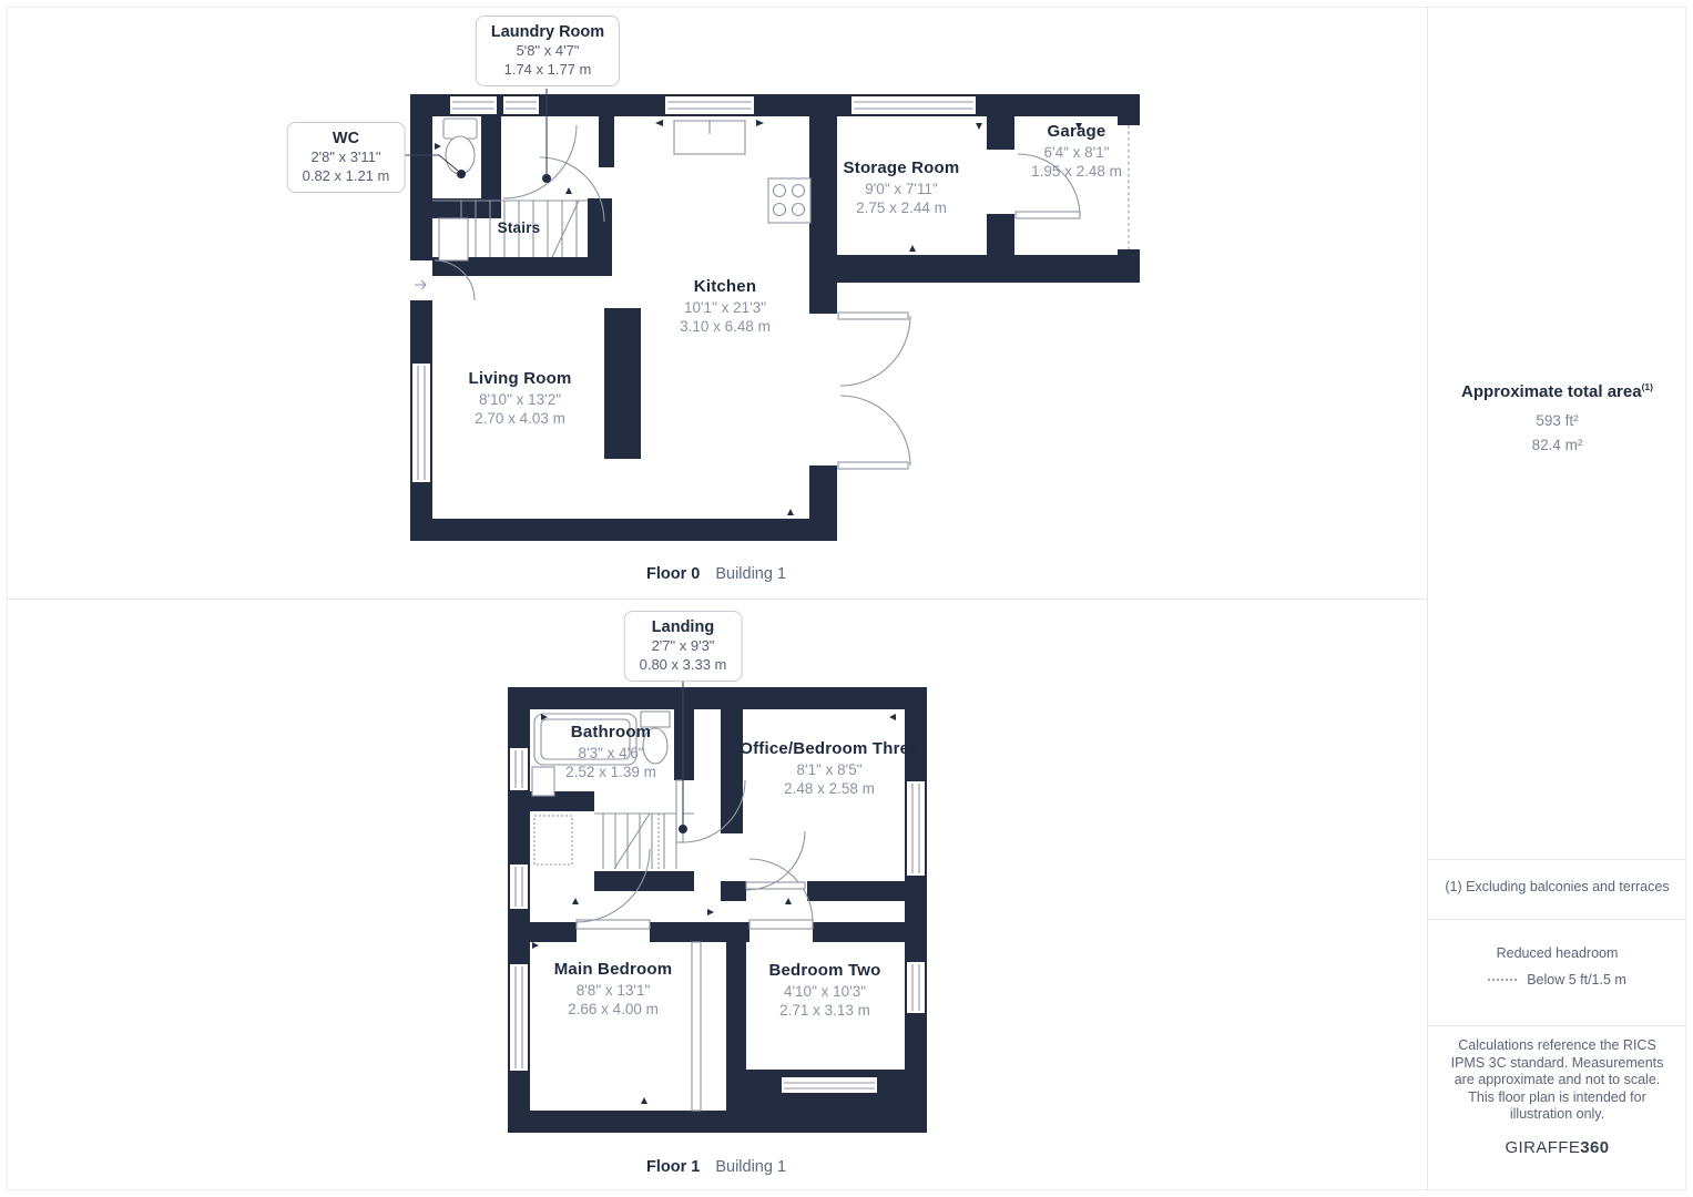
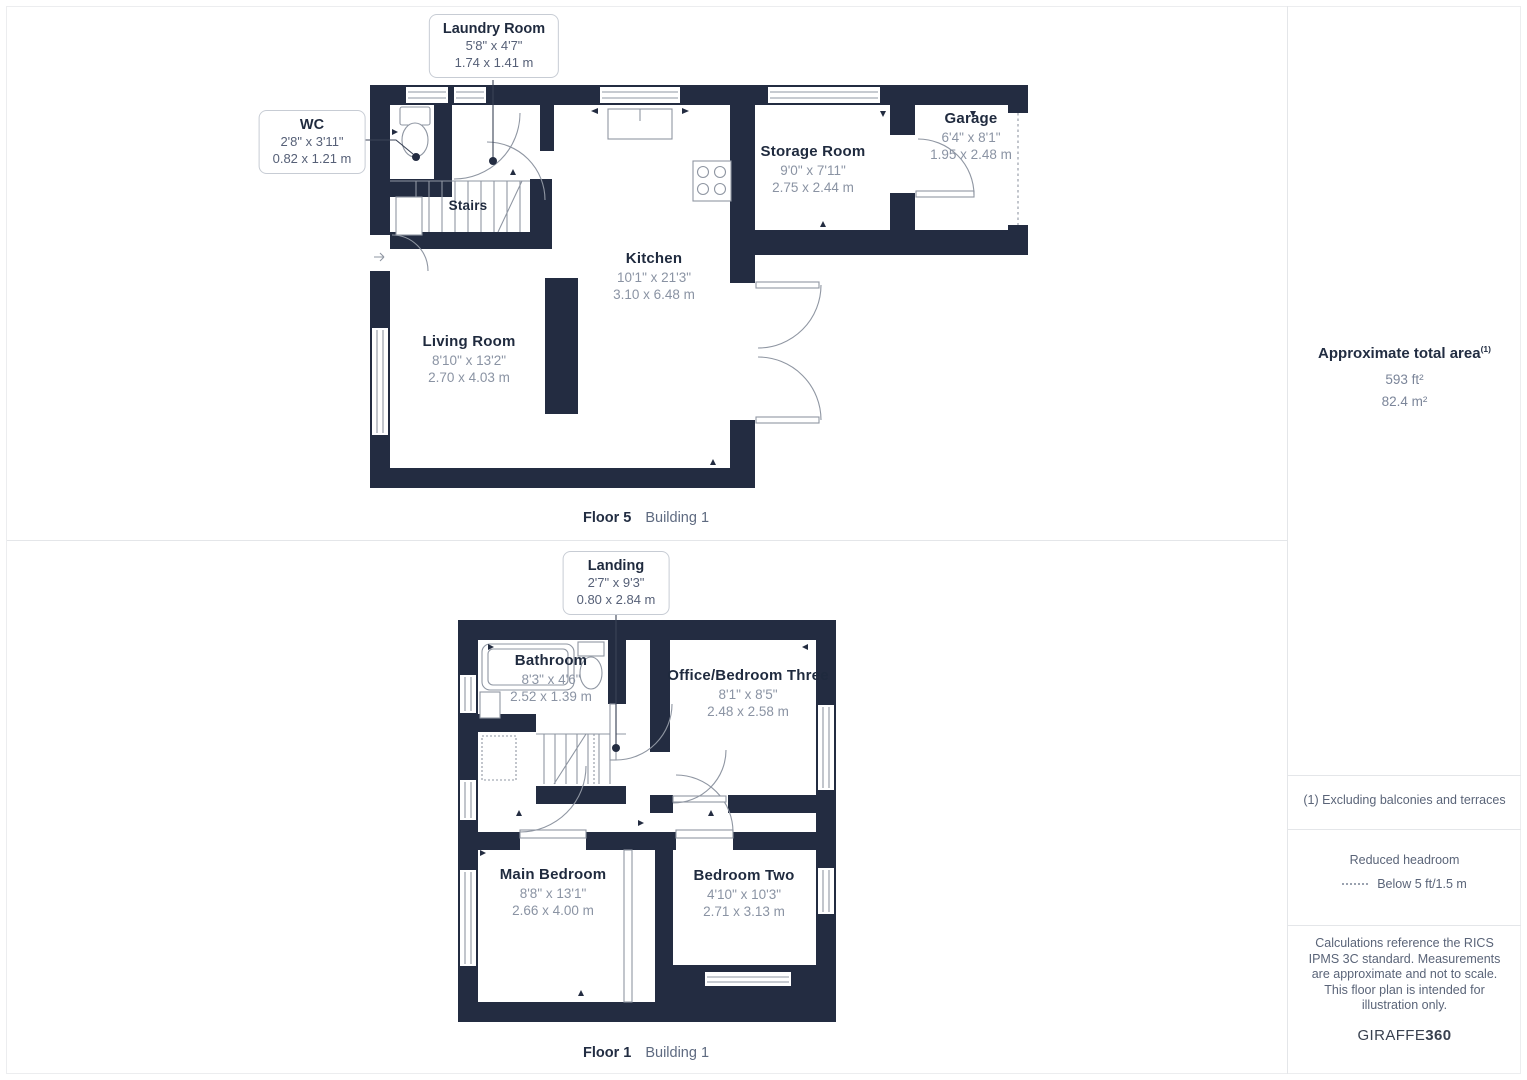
  Stairs
  Kitchen
  10'1" x 21'3"
  3.10 x 6.48 m
  Storage Room
  9'0" x 7'11"
  2.75 x 2.44 m
  Garage
  6'4" x 8'1"
  1.95 x 2.48 m
  Living Room
  8'10" x 13'2"
  2.70 x 4.03 m
  Bathroom
  8'3" x 4'6"
  2.52 x 1.39 m
  Office/Bedroom Three
  8'1" x 8'5"
  2.48 x 2.58 m
  Main Bedroom
  8'8" x 13'1"
  2.66 x 4.00 m
  Bedroom Two
  4'10" x 10'3"
  2.71 x 3.13 m
  Laundry Room
  5'8" x 4'7"
- 1.74 x 1.77 m
+ 1.74 x 1.41 m
  WC
  2'8" x 3'11"
  0.82 x 1.21 m
  Landing
  2'7" x 9'3"
- 0.80 x 3.33 m
+ 0.80 x 2.84 m
- Floor 0 Building 1
+ Floor 5 Building 1
  Floor 1 Building 1
  Approximate total area(1)
  593 ft²
  82.4 m²
  (1) Excluding balconies and terraces
  Reduced headroom
  Below 5 ft/1.5 m
  Calculations reference the RICS IPMS 3C standard. Measurements are approximate and not to scale. This floor plan is intended for illustration only.
  GIRAFFE360
